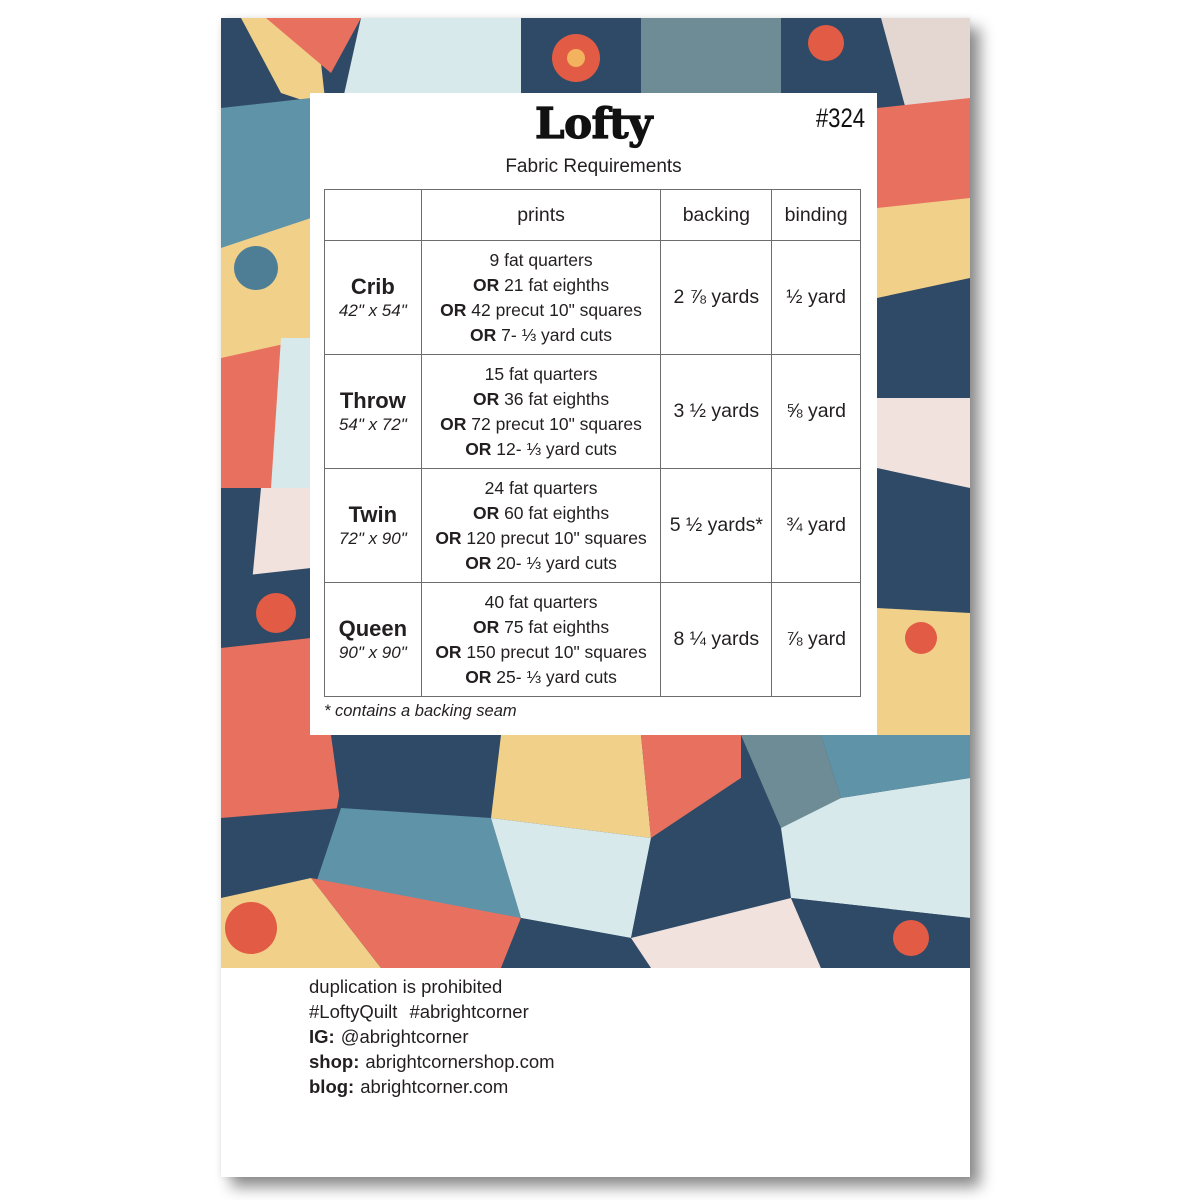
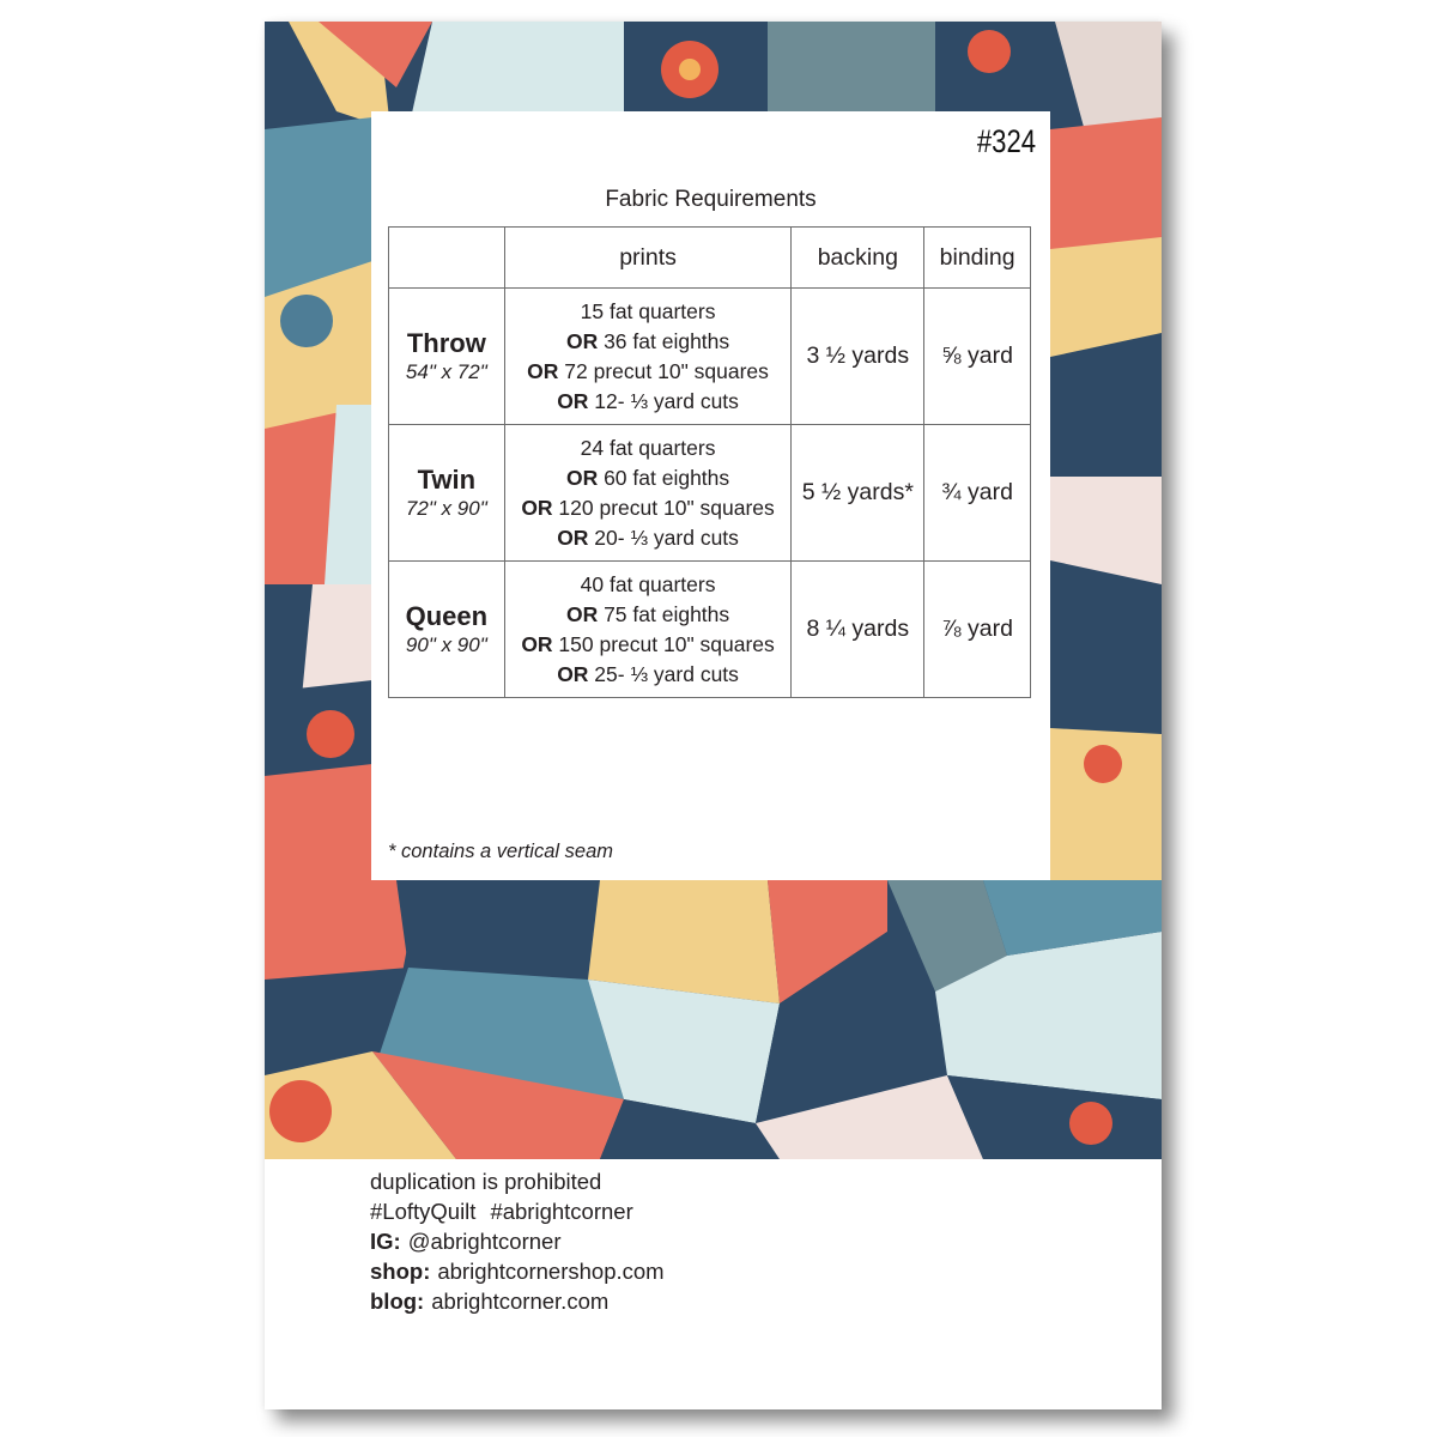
- Lofty
  #324
  Fabric Requirements
  	prints	backing	binding
- Crib 42" x 54"	9 fat quarters OR 21 fat eighths OR 42 precut 10" squares OR 7- ⅓ yard cuts	2 ⅞ yards	½ yard
  Throw 54" x 72"	15 fat quarters OR 36 fat eighths OR 72 precut 10" squares OR 12- ⅓ yard cuts	3 ½ yards	⅝ yard
  Twin 72" x 90"	24 fat quarters OR 60 fat eighths OR 120 precut 10" squares OR 20- ⅓ yard cuts	5 ½ yards*	¾ yard
  Queen 90" x 90"	40 fat quarters OR 75 fat eighths OR 150 precut 10" squares OR 25- ⅓ yard cuts	8 ¼ yards	⅞ yard
- * contains a backing seam
+ * contains a vertical seam
  duplication is prohibited
  #LoftyQuilt #abrightcorner
  IG: @abrightcorner
  shop: abrightcornershop.com
  blog: abrightcorner.com
